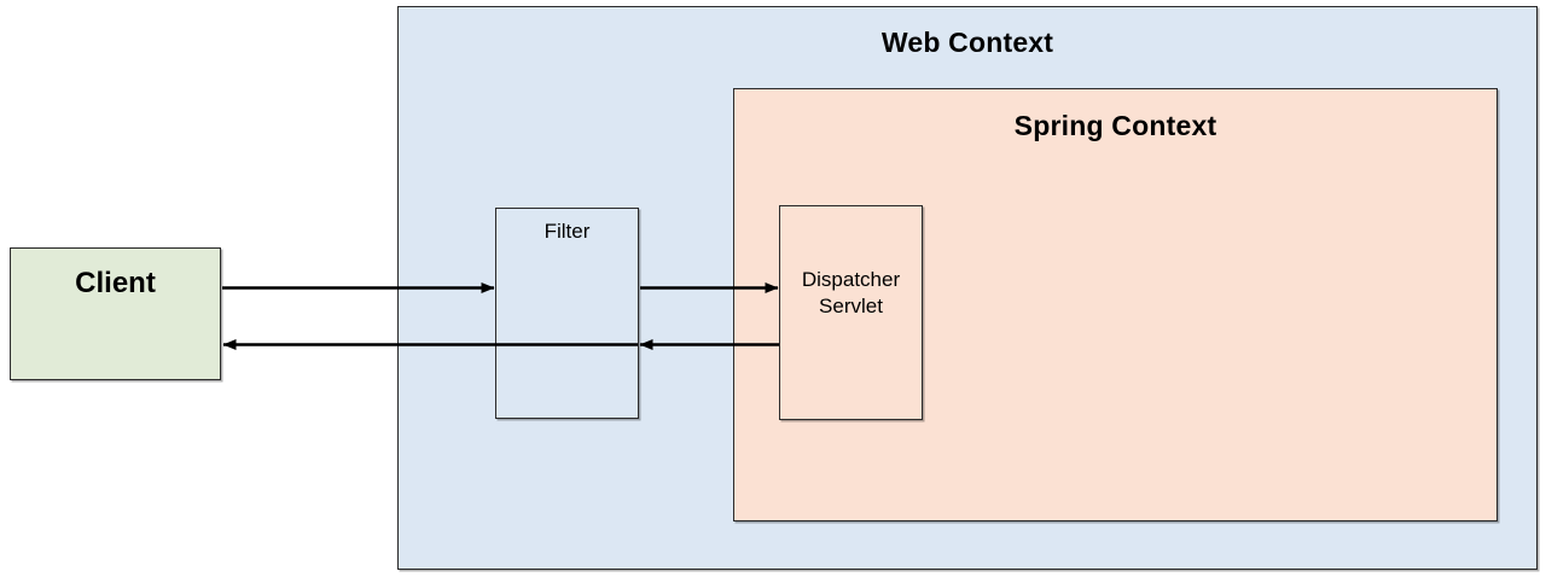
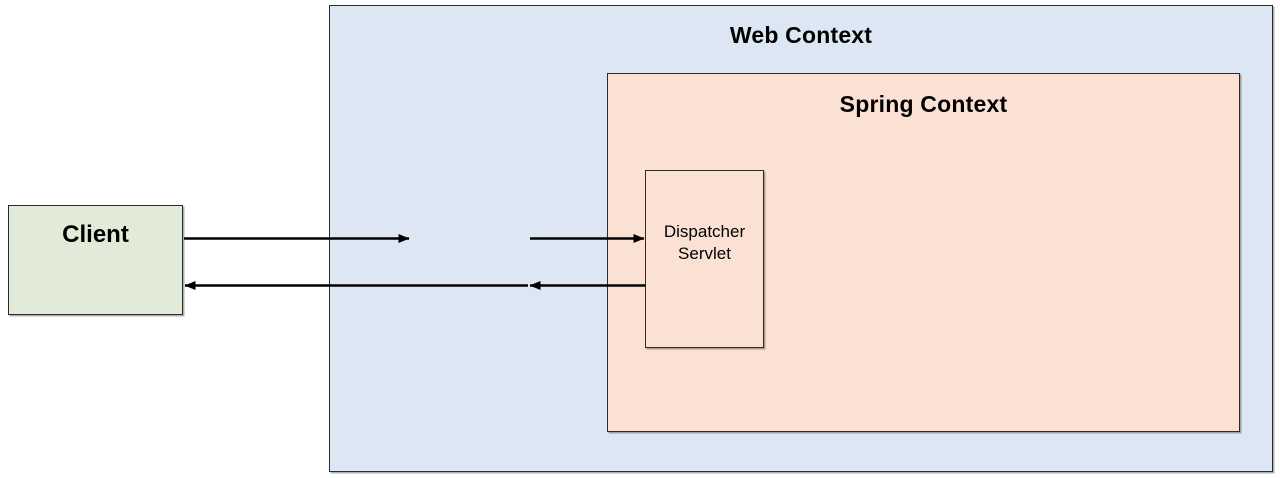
  Web Context
  Spring Context
  Client
- Filter
  Dispatcher
  Servlet
